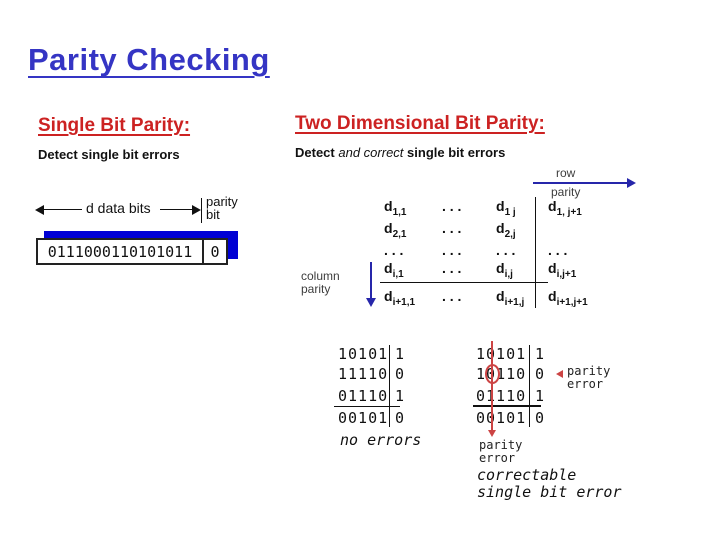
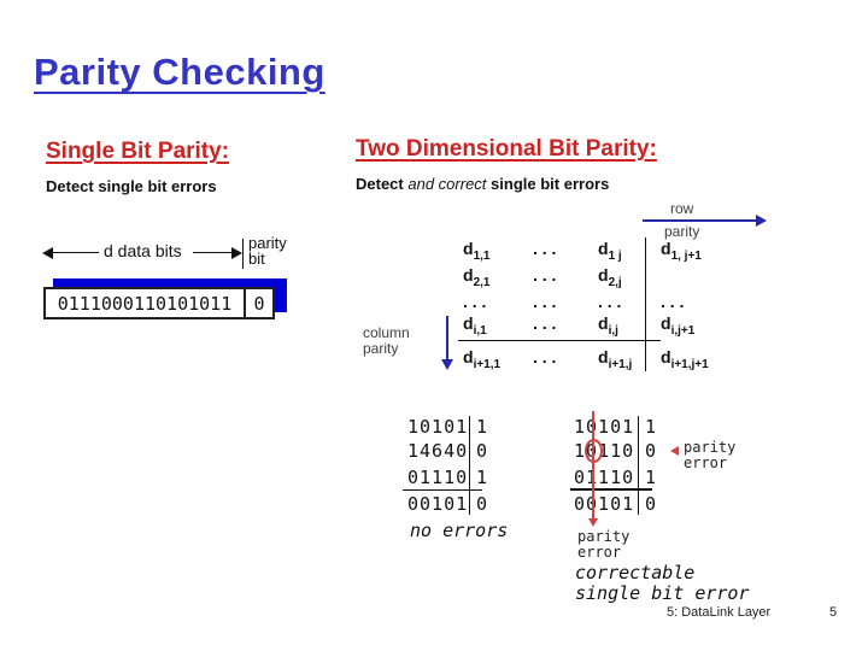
  Parity Checking
  Single Bit Parity:
  Detect single bit errors
  Two Dimensional Bit Parity:
  Detect and correct single bit errors
  d data bits
  parity
  bit
  0111000110101011
  0
  row
  parity
  column
  parity
  d1,1
  . . .
  d1 j
  d1, j+1
  d2,1
  . . .
  d2,j
  . . .
  . . .
  . . .
  . . .
  di,1
  . . .
  di,j
  di,j+1
  di+1,1
  . . .
  di+1,j
  di+1,j+1
  10101
  1
- 11110
+ 14640
  0
  01110
  1
  00101
  0
  no errors
  1101
  1
  1 110
  0
  0110
  1
  0101
  0
  parity
  error
  parity
  error
  correctable
  single bit error
+ 5: DataLink Layer
+ 5
